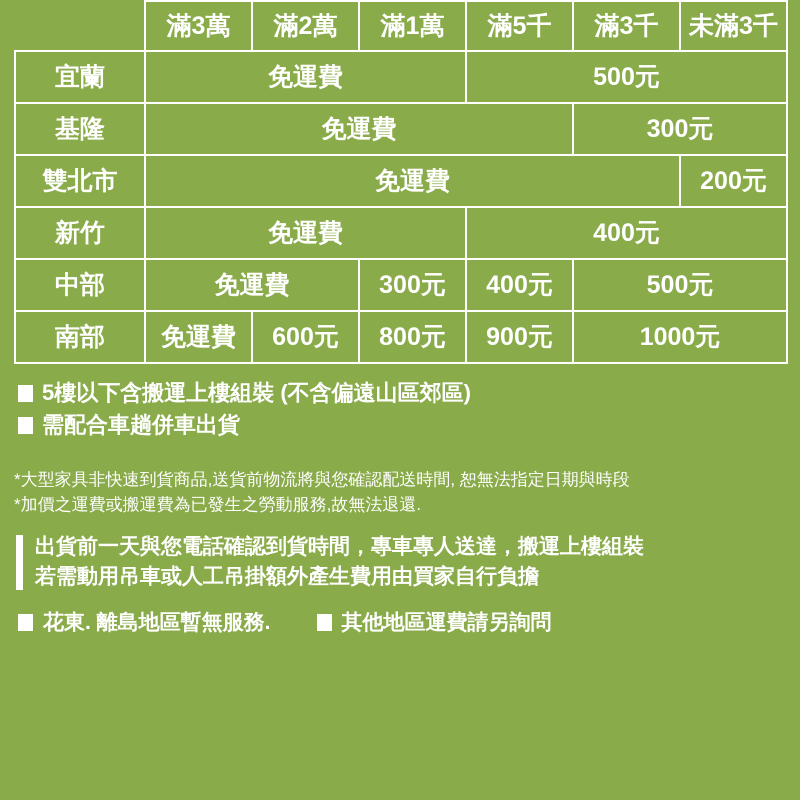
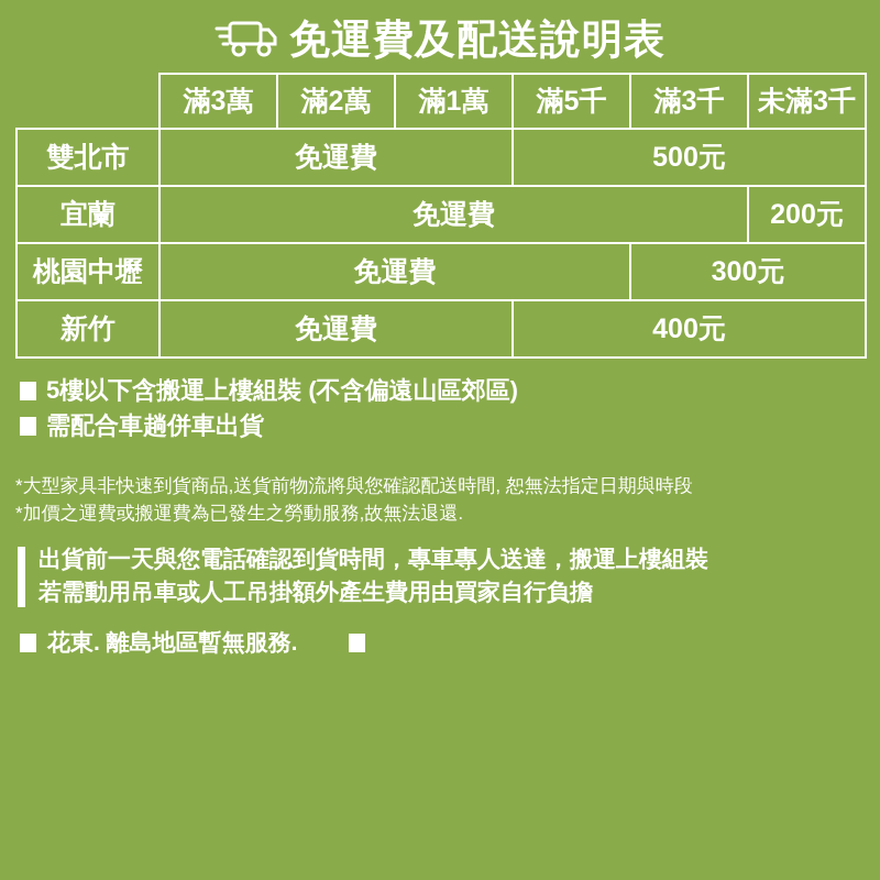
+ 免運費及配送說明表
  	滿3萬	滿2萬	滿1萬	滿5千	滿3千	未滿3千
- 宜蘭	免運費	500元
+ 雙北市	免運費	500元
- 基隆	免運費	300元
- 雙北市	免運費	200元
+ 宜蘭	免運費	200元
+ 桃園中壢	免運費	300元
  新竹	免運費	400元
- 中部	免運費	300元	400元	500元
- 南部	免運費	600元	800元	900元	1000元
  5樓以下含搬運上樓組裝 (不含偏遠山區郊區)
  需配合車趟併車出貨
  *大型家具非快速到貨商品,送貨前物流將與您確認配送時間, 恕無法指定日期與時段
  *加價之運費或搬運費為已發生之勞動服務,故無法退還.
  出貨前一天與您電話確認到貨時間，專車專人送達，搬運上樓組裝
  若需動用吊車或人工吊掛額外產生費用由買家自行負擔
  花東. 離島地區暫無服務.
- 其他地區運費請另詢問
